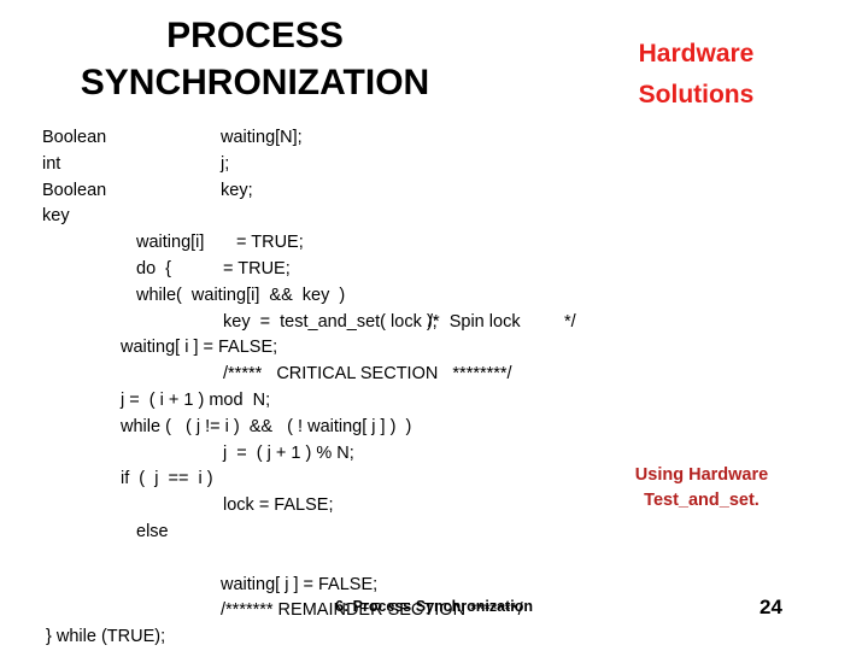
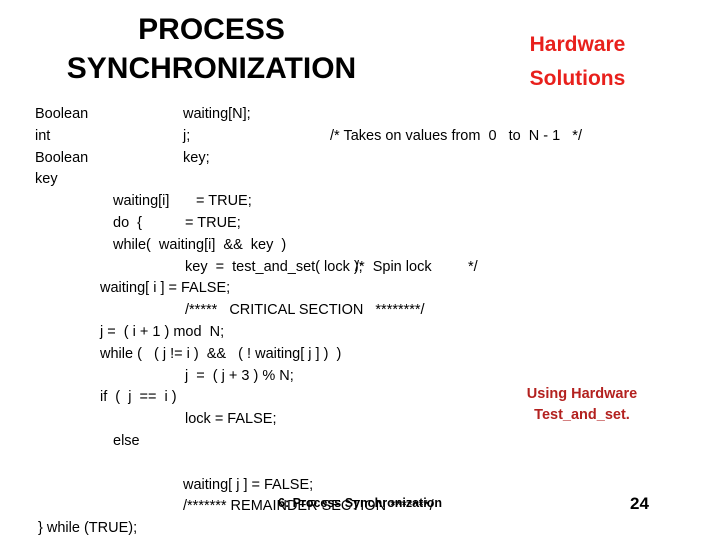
  PROCESS
  SYNCHRONIZATION
  Hardware
  Solutions
  Boolean
  waiting[N];
  int
  j;
+ /* Takes on values from 0 to N - 1 */
  Boolean
  key;
  key
  waiting[i]
  = TRUE;
  do {
  = TRUE;
  while( waiting[i] && key )
  key = test_and_set( lock );
  /* Spin lock
  */
  waiting[ i ] = FALSE;
  /***** CRITICAL SECTION ********/
  j = ( i + 1 ) mod N;
  while ( ( j != i ) && ( ! waiting[ j ] ) )
- j = ( j + 1 ) % N;
+ j = ( j + 3 ) % N;
  if ( j == i )
  lock = FALSE;
  else
  waiting[ j ] = FALSE;
  /******* REMAINDER SECTION *******/
  } while (TRUE);
  Using Hardware
  Test_and_set.
  6: Process Synchronization
  24
